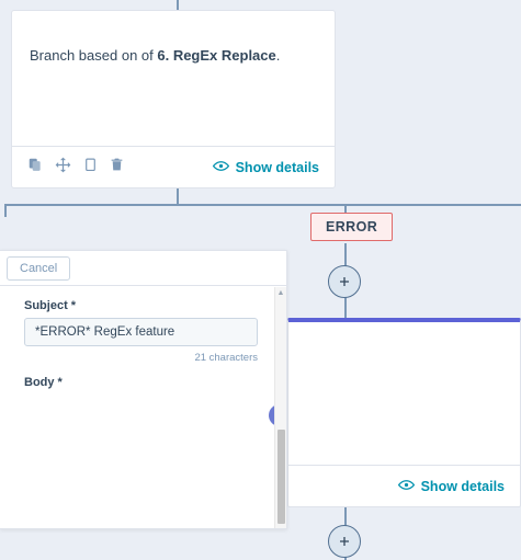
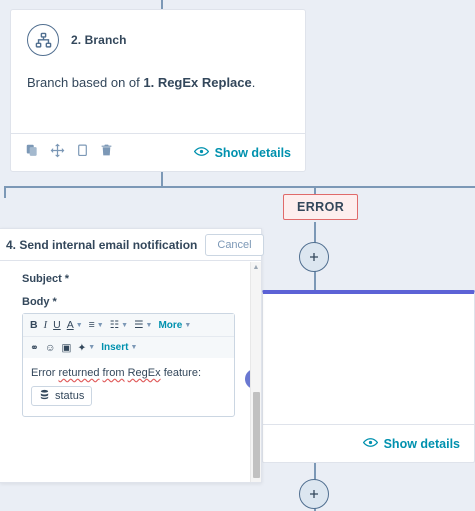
+ 2. Branch
- Branch based on of 6. RegEx Replace.
+ Branch based on of 1. RegEx Replace.
  Show details
  ERROR
  Show details
+ 4. Send internal email notification
  Cancel
  Subject *
- *ERROR* RegEx feature
- 21 characters
  Body *
+ B
+ I
+ U
+ A
+ ≡
+ ☷
+ ☰
+ More
+ ⚭
+ ☺
+ ▣
+ ✦
+ Insert
+ Error returned from RegEx feature:
+ status
